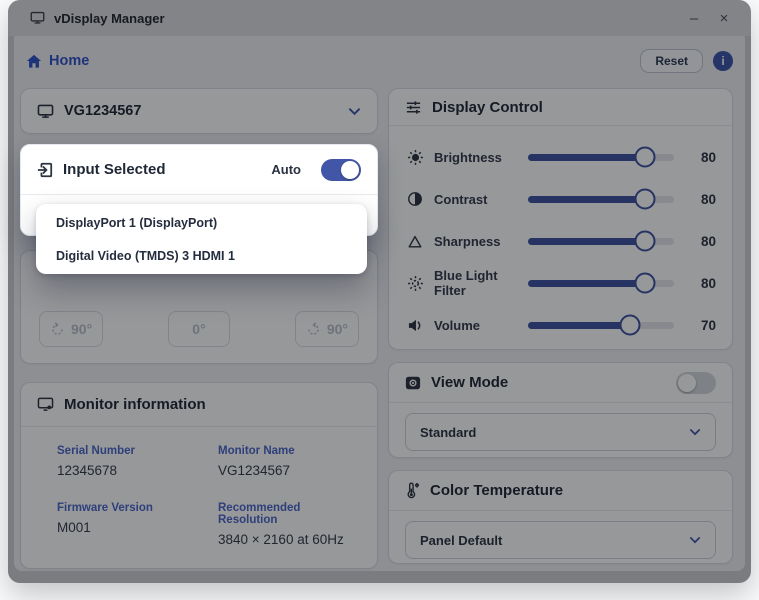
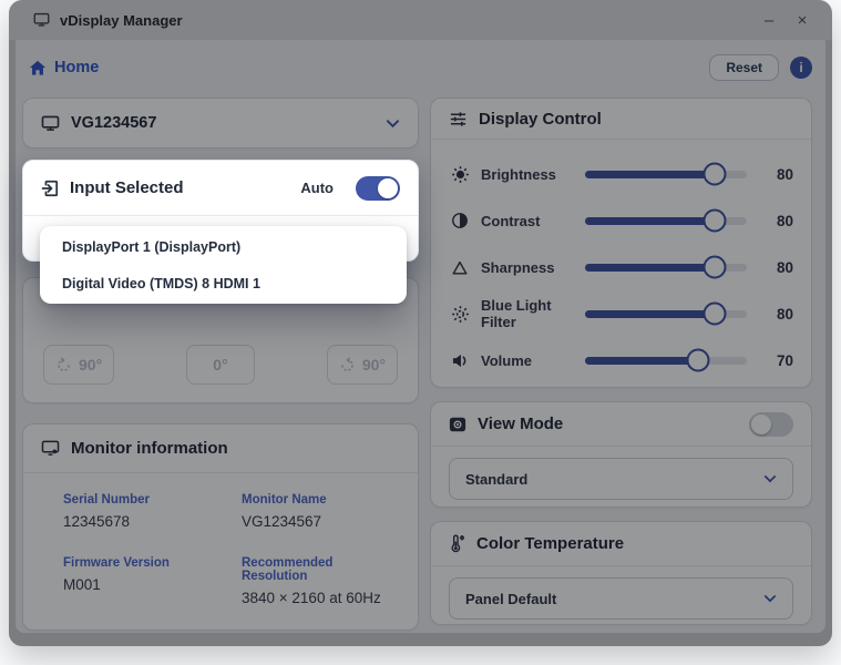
  vDisplay Manager
  –
  ×
  Home
  Reset
  i
  VG1234567
  Input Selected
  Auto
  90°
  0°
  90°
  Monitor information
  Serial Number
  12345678
  Monitor Name
  VG1234567
  Firmware Version
  M001
  Recommended Resolution
  3840 × 2160 at 60Hz
  Display Control
  Brightness
  80
  Contrast
  80
  Sharpness
  80
  Blue Light Filter
  80
  Volume
  70
  View Mode
  Standard
  Color Temperature
  Panel Default
  DisplayPort 1 (DisplayPort)
- Digital Video (TMDS) 3 HDMI 1
+ Digital Video (TMDS) 8 HDMI 1
